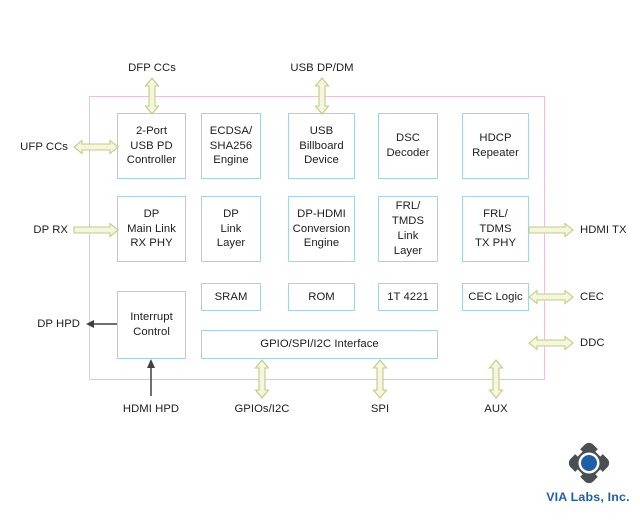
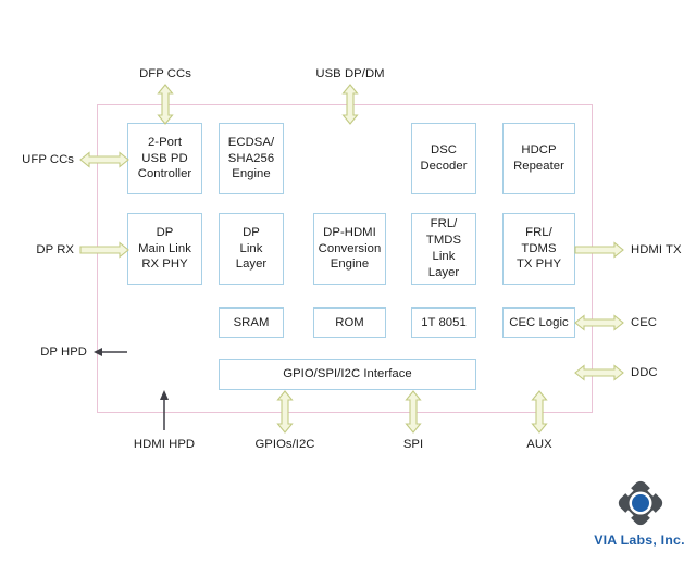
  2-Port
  USB PD
  Controller
  ECDSA/
  SHA256
  Engine
- USB
- Billboard
- Device
  DSC
  Decoder
  HDCP
  Repeater
  DP
  Main Link
  RX PHY
  DP
  Link
  Layer
  DP-HDMI
  Conversion
  Engine
  FRL/
  TMDS
  Link
  Layer
  FRL/
  TDMS
  TX PHY
- Interrupt
- Control
  SRAM
  ROM
- 1T 4221
+ 1T 8051
  CEC Logic
  GPIO/SPI/I2C Interface
  DFP CCs
  USB DP/DM
  UFP CCs
  DP RX
  DP HPD
  HDMI TX
  CEC
  DDC
  HDMI HPD
  GPIOs/I2C
  SPI
  AUX
  VIA Labs, Inc.
